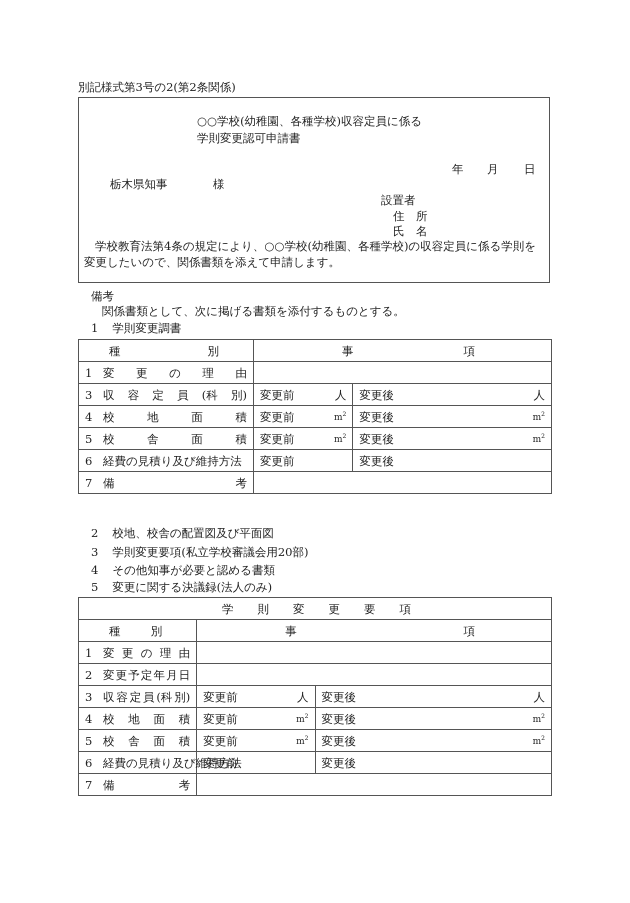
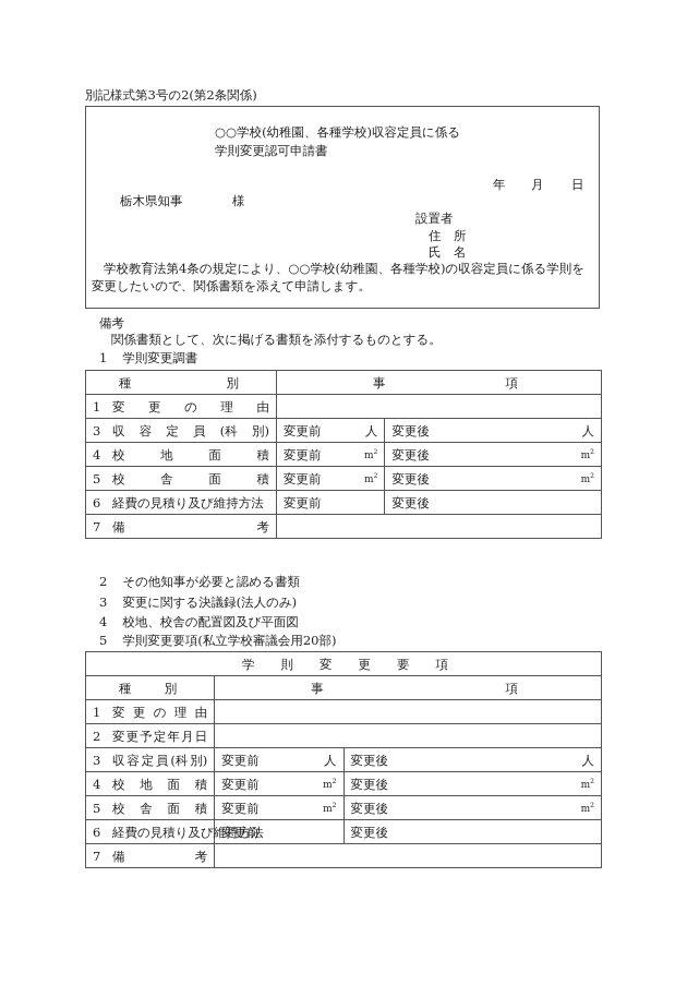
  別記様式第3号の2(第2条関係)
  ○○学校(幼稚園、各種学校)収容定員に係る
  学則変更認可申請書
  年
  月
  日
  栃木県知事
  様
  設置者
  住
  所
  氏
  名
  学校教育法第4条の規定により、○○学校(幼稚園、各種学校)の収容定員に係る学則を
  変更したいので、関係書類を添えて申請します。
  備考
  関係書類として、次に掲げる書類を添付するものとする。
  1 学則変更調書
  種 別	事 項
  1 変 更 の 理 由
  3 収 容 定 員 (科 別)	変更前 人	変更後 人
  4 校 地 面 積	変更前 m	変更後 m
  5 校 舎 面 積	変更前 m	変更後 m
  6 経費の見積り及び維持方法	変更前	変更後
  7 備 考
- 2 校地、校舎の配置図及び平面図
+ 2 その他知事が必要と認める書類
- 3 学則変更要項(私立学校審議会用20部)
+ 3 変更に関する決議録(法人のみ)
- 4 その他知事が必要と認める書類
+ 4 校地、校舎の配置図及び平面図
- 5 変更に関する決議録(法人のみ)
+ 5 学則変更要項(私立学校審議会用20部)
  学 則 変 更 要 項
  種 別	事 項
  1 変 更 の 理 由
  2 変更予定年月日
  3 収 容 定 員 (科 別)	変更前 人	変更後 人
  4 校 地 面 積	変更前 m	変更後 m
  5 校 舎 面 積	変更前 m	変更後 m
  6 経費の見積り及び維持方法	変更前	変更後
  7 備 考
